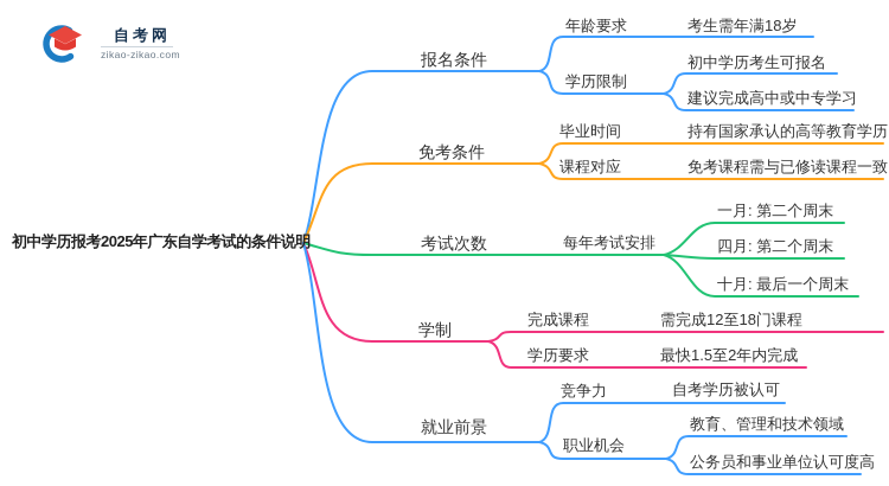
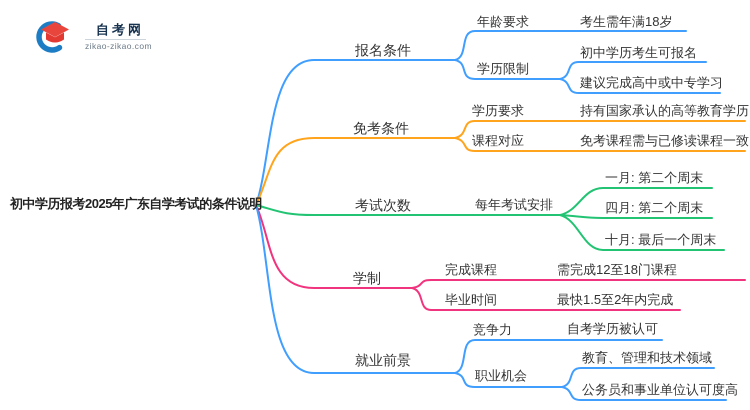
  自考网
  zikao-zikao.com
  初中学历报考2025年广东自学考试的条件说明
  报名条件
  年龄要求
  考生需年满18岁
  学历限制
  初中学历考生可报名
  建议完成高中或中专学习
  免考条件
- 毕业时间
+ 学历要求
  持有国家承认的高等教育学历
  课程对应
  免考课程需与已修读课程一致
  考试次数
  每年考试安排
  一月: 第二个周末
  四月: 第二个周末
  十月: 最后一个周末
  学制
  完成课程
  需完成12至18门课程
- 学历要求
+ 毕业时间
  最快1.5至2年内完成
  就业前景
  竞争力
  自考学历被认可
  职业机会
  教育、管理和技术领域
  公务员和事业单位认可度高
